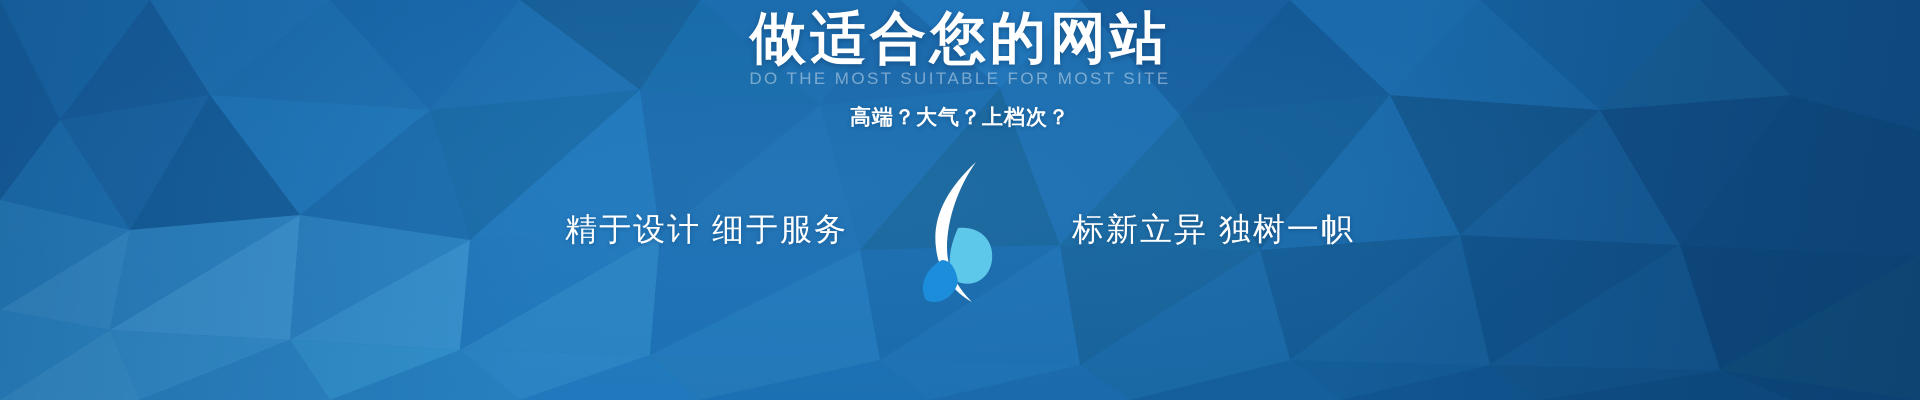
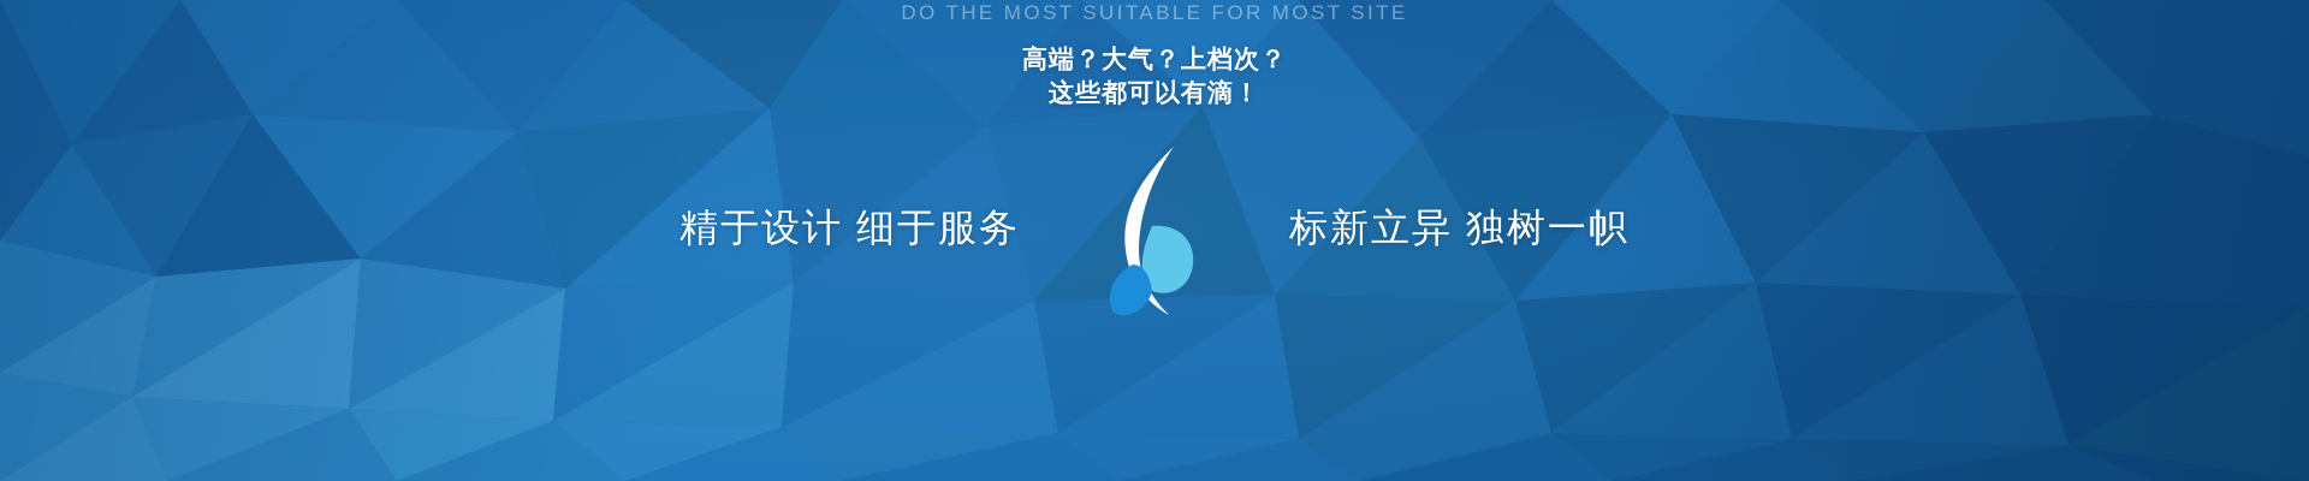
- 做适合您的网站
  DO THE MOST SUITABLE FOR MOST SITE
  高端？大气？上档次？
+ 这些都可以有滴！
  精于设计 细于服务
  标新立异 独树一帜
